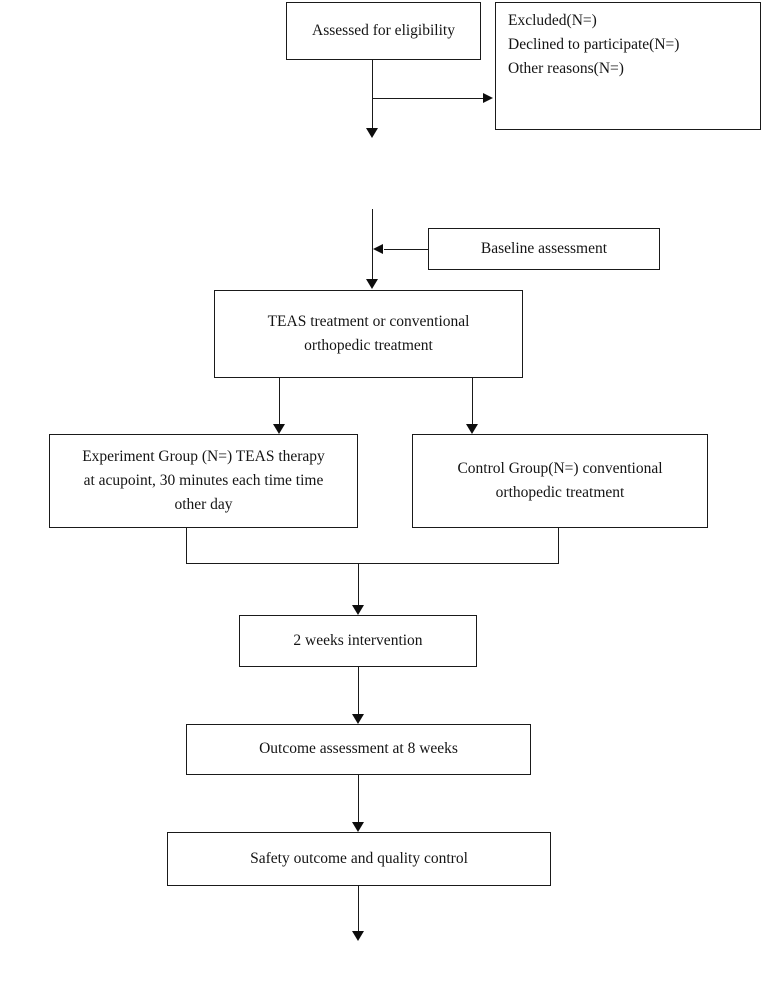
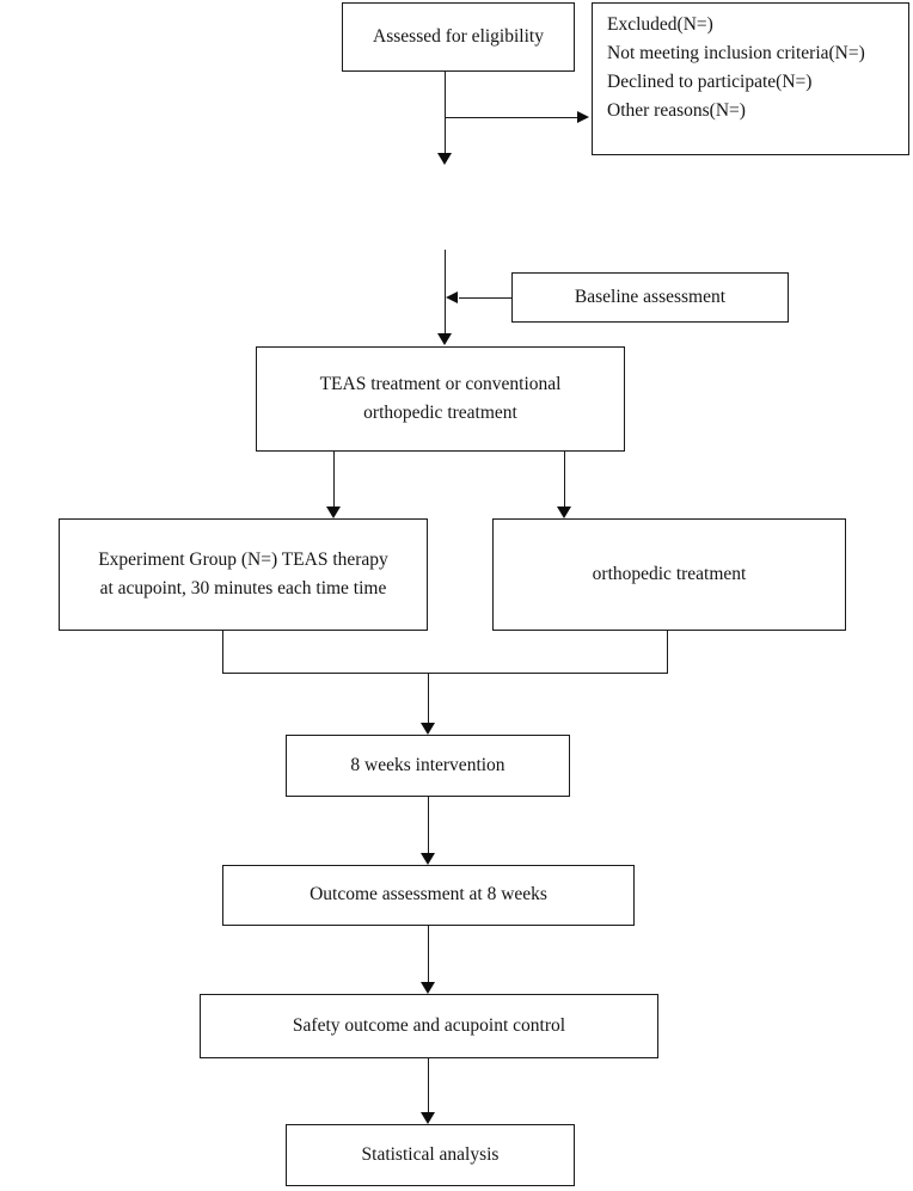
  Assessed for eligibility
  Excluded(N=)
+ Not meeting inclusion criteria(N=)
  Declined to participate(N=)
  Other reasons(N=)
  Baseline assessment
  TEAS treatment or conventional
  orthopedic treatment
  Experiment Group (N=) TEAS therapy
  at acupoint, 30 minutes each time time
- other day
- Control Group(N=) conventional
  orthopedic treatment
- 2 weeks intervention
+ 8 weeks intervention
  Outcome assessment at 8 weeks
- Safety outcome and quality control
+ Safety outcome and acupoint control
+ Statistical analysis
